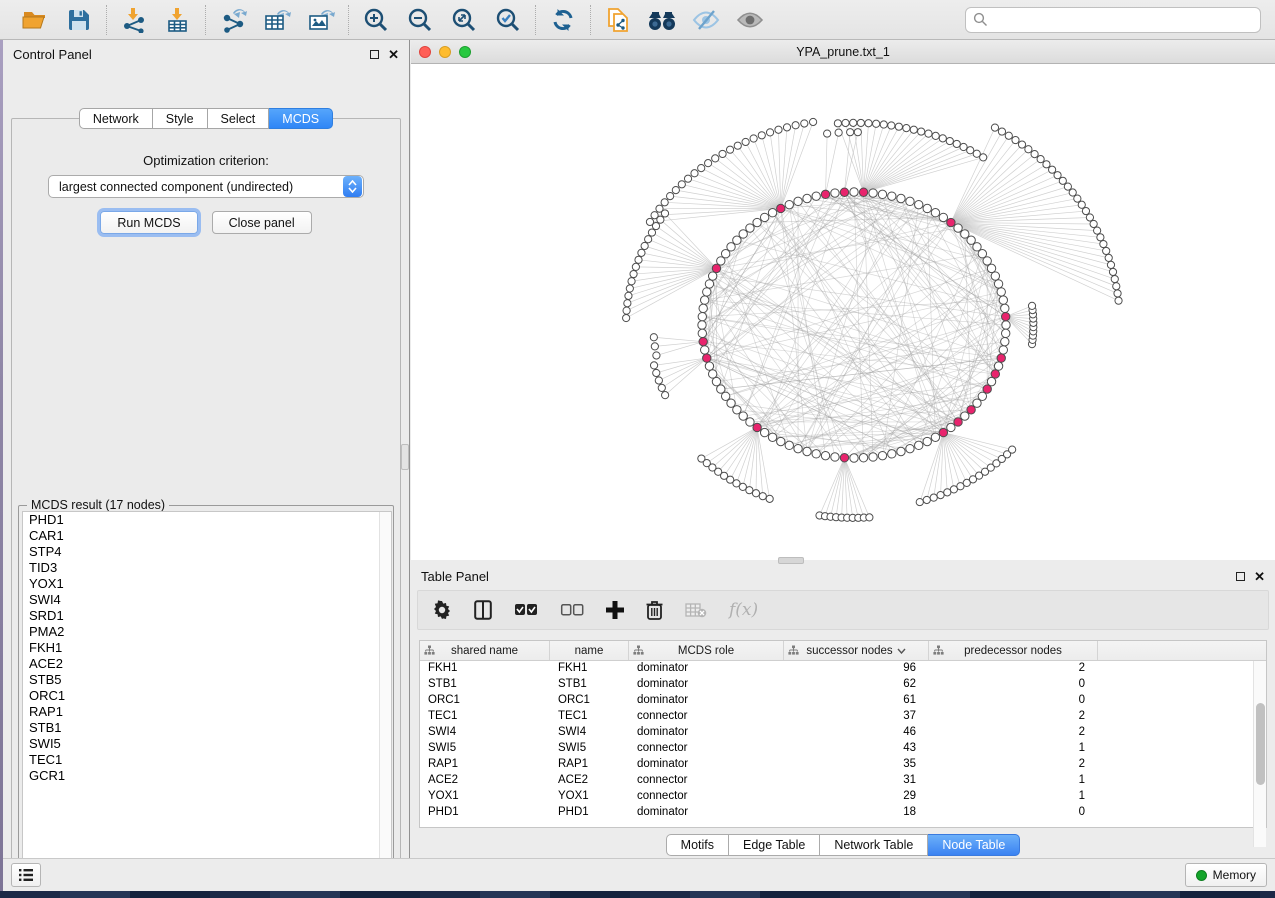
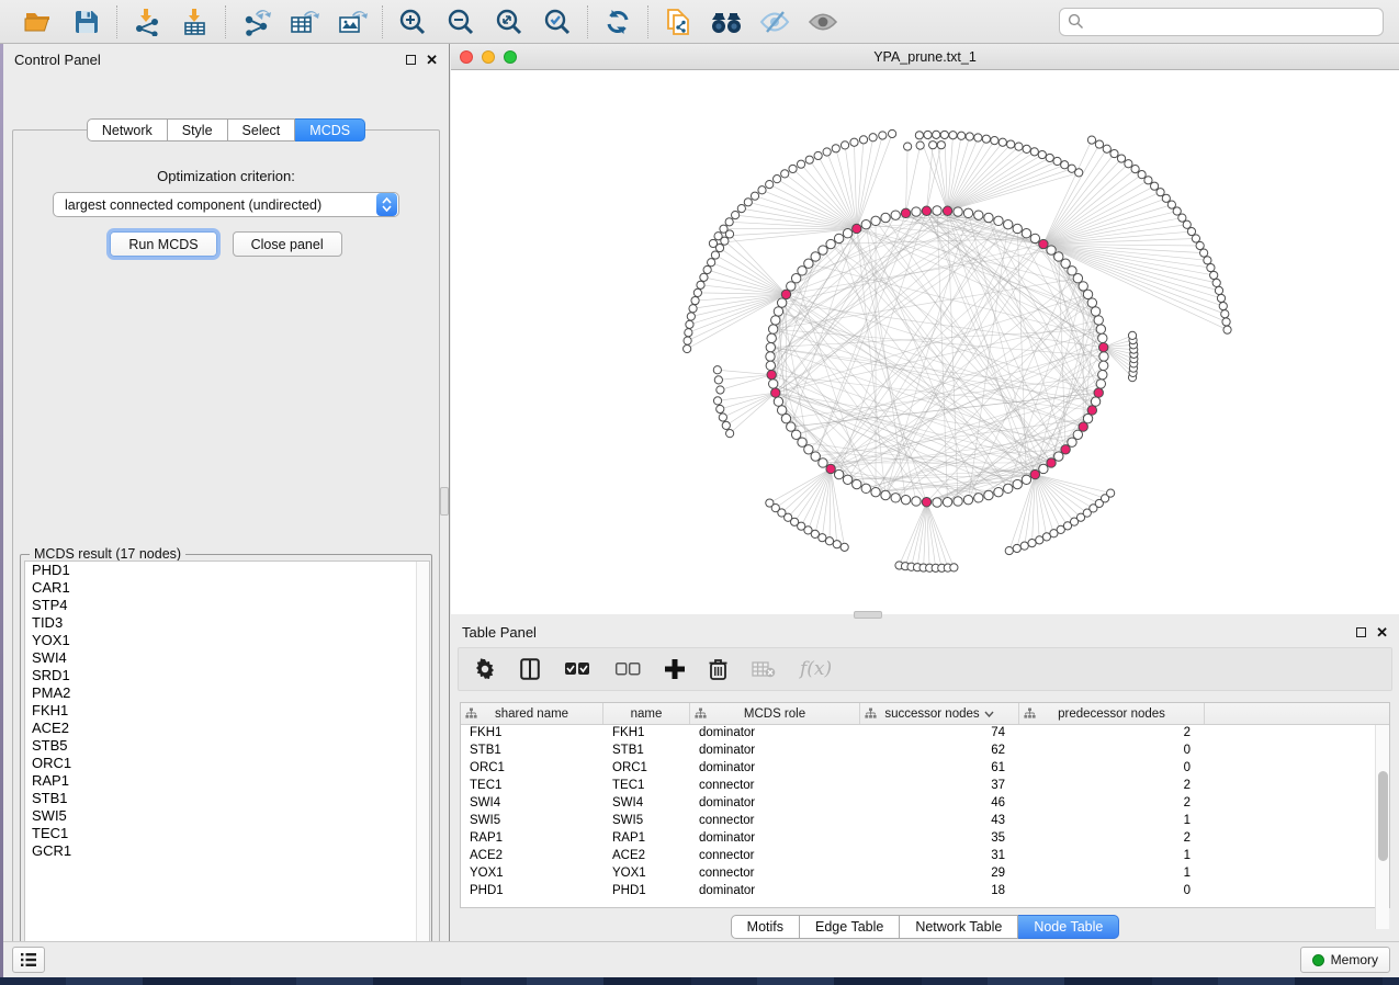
  Control Panel
  ✕
  Network
  Style
  Select
  MCDS
  Optimization criterion:
  largest connected component (undirected)
  Run MCDS
  Close panel
  MCDS result (17 nodes)
  PHD1
  CAR1
  STP4
  TID3
  YOX1
  SWI4
  SRD1
  PMA2
  FKH1
  ACE2
  STB5
  ORC1
  RAP1
  STB1
  SWI5
  TEC1
  GCR1
  YPA_prune.txt_1
  Table Panel
  ✕
  f(x)
  shared name
  name
  MCDS role
  successor nodes
  predecessor nodes
  FKH1
  FKH1
  dominator
- 96
+ 74
  2
  STB1
  STB1
  dominator
  62
  0
  ORC1
  ORC1
  dominator
  61
  0
  TEC1
  TEC1
  connector
  37
  2
  SWI4
  SWI4
  dominator
  46
  2
  SWI5
  SWI5
  connector
  43
  1
  RAP1
  RAP1
  dominator
  35
  2
  ACE2
  ACE2
  connector
  31
  1
  YOX1
  YOX1
  connector
  29
  1
  PHD1
  PHD1
  dominator
  18
  0
  Motifs
  Edge Table
  Network Table
  Node Table
  Memory
